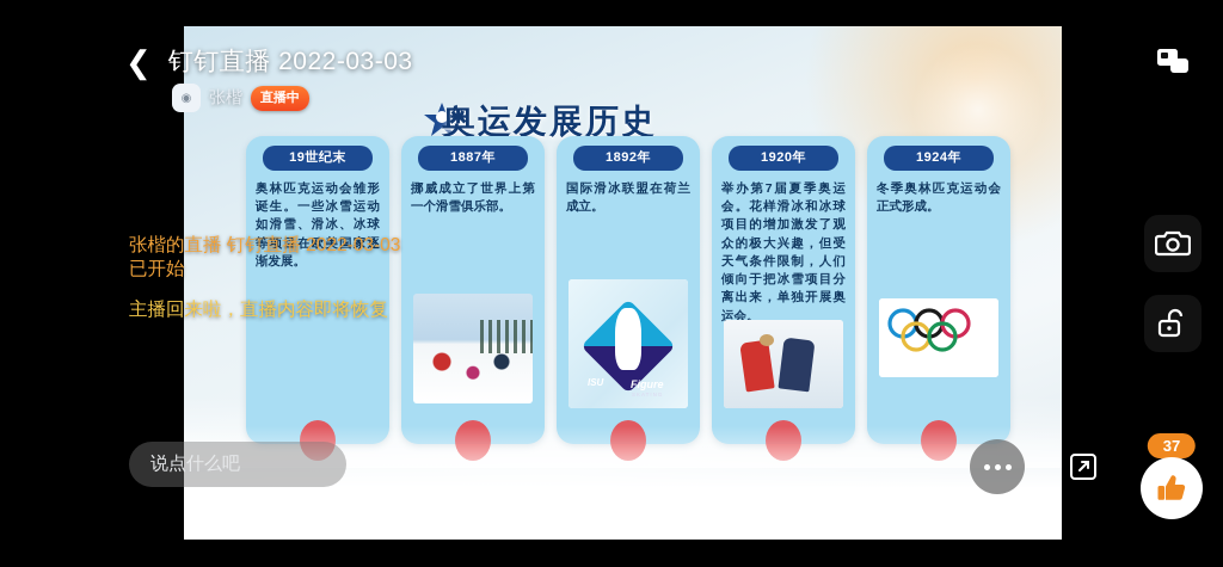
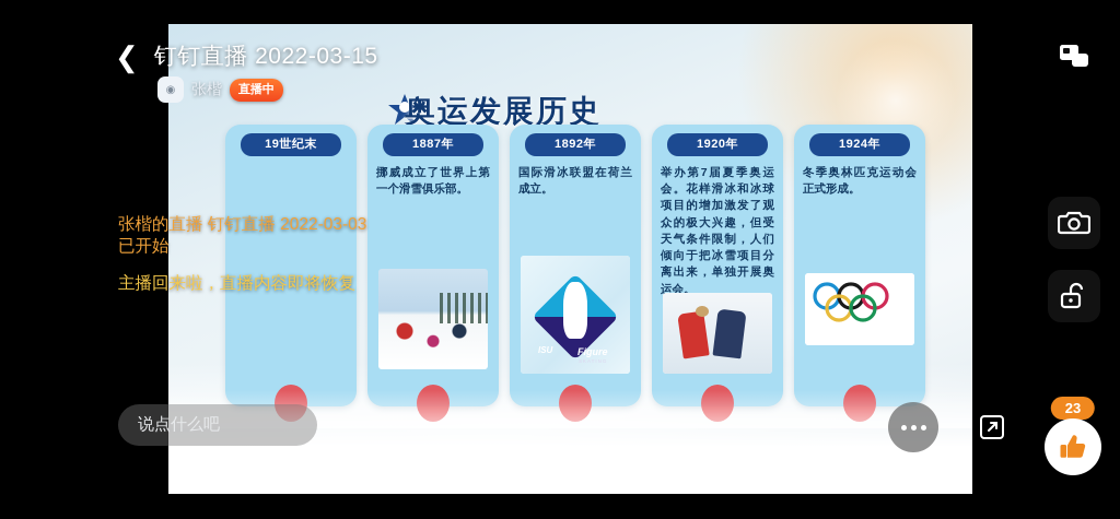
  奥运发展历史
  19世纪末
- 奥林匹克运动会雏形诞生。一些冰雪运动如滑雪、滑冰、冰球等项目在欧美国家逐渐发展。
  1887年
  挪威成立了世界上第一个滑雪俱乐部。
  1892年
  国际滑冰联盟在荷兰成立。
  ISU
  Figure
  1920年
  举办第7届夏季奥运会。花样滑冰和冰球项目的增加激发了观众的极大兴趣，但受天气条件限制，人们倾向于把冰雪项目分离出来，单独开展奥运会。
  1924年
  冬季奥林匹克运动会正式形成。
  ❮
- 钉钉直播 2022-03-03
+ 钉钉直播 2022-03-15
  ◉
  张楷
  直播中
  张楷的直播 钉钉直播 2022-03-03 已开始
  主播回来啦，直播内容即将恢复
  说点什么吧
- 37
+ 23
